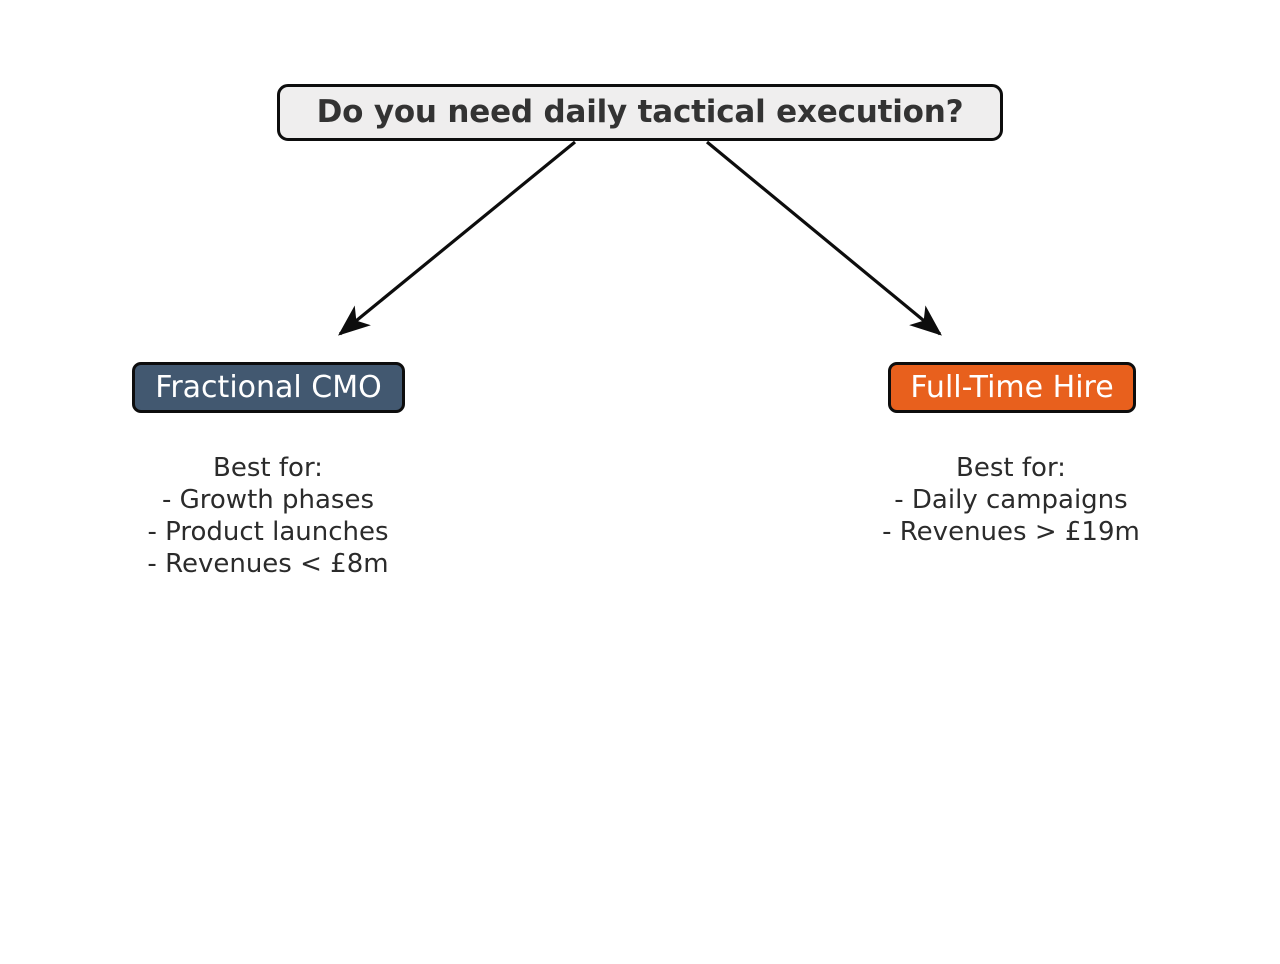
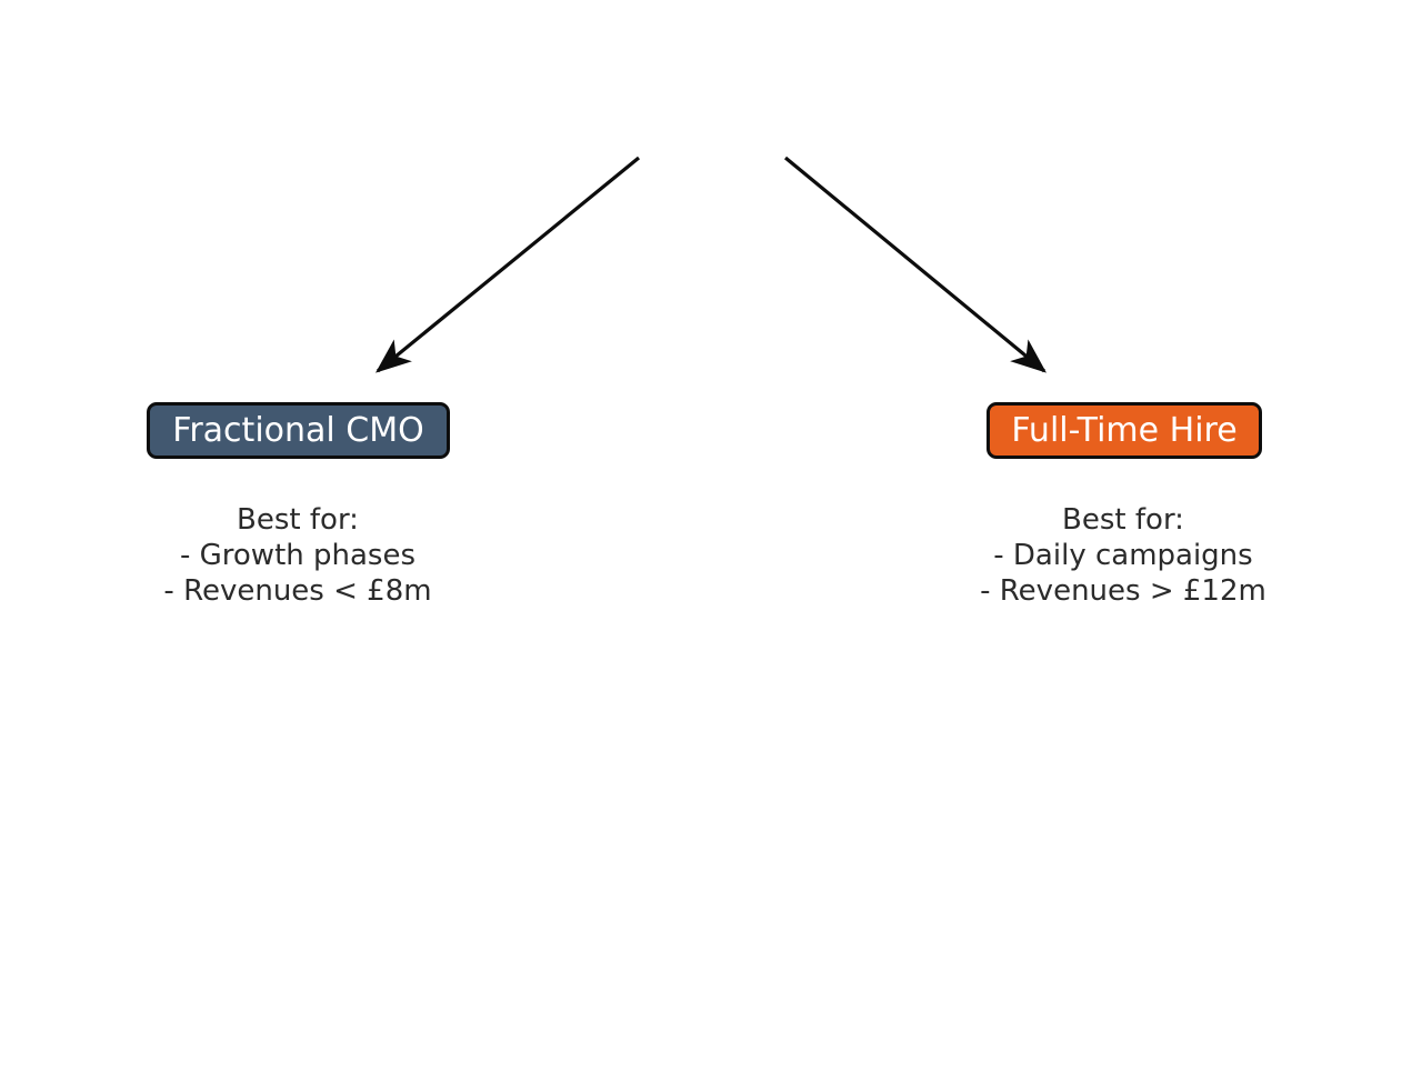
- Do you need daily tactical execution?
  Fractional CMO
  Full-Time Hire
  Best for:
  - Growth phases
- - Product launches
  - Revenues < £8m
  Best for:
  - Daily campaigns
- - Revenues > £19m
+ - Revenues > £12m
